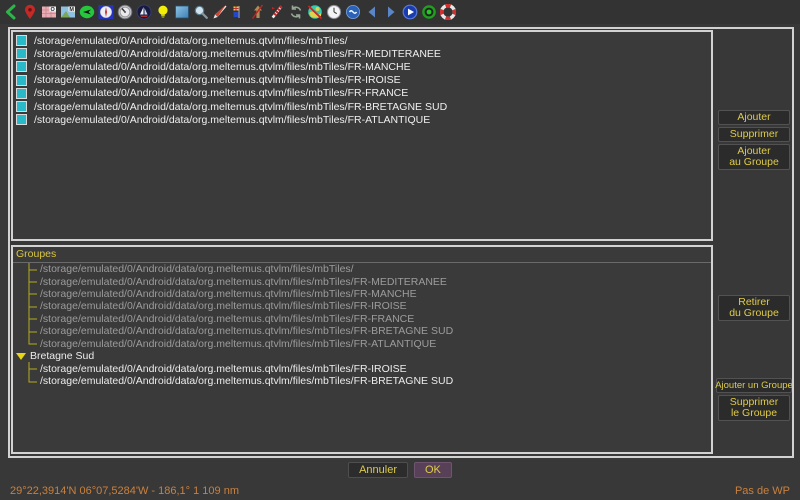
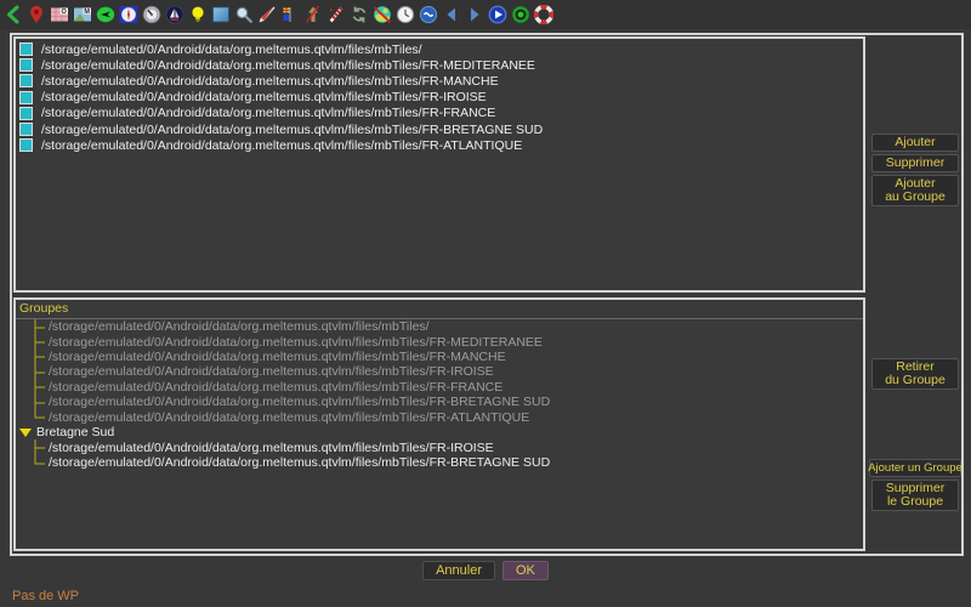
  /storage/emulated/0/Android/data/org.meltemus.qtvlm/files/mbTiles/
  /storage/emulated/0/Android/data/org.meltemus.qtvlm/files/mbTiles/FR-MEDITERANEE
  /storage/emulated/0/Android/data/org.meltemus.qtvlm/files/mbTiles/FR-MANCHE
  /storage/emulated/0/Android/data/org.meltemus.qtvlm/files/mbTiles/FR-IROISE
  /storage/emulated/0/Android/data/org.meltemus.qtvlm/files/mbTiles/FR-FRANCE
  /storage/emulated/0/Android/data/org.meltemus.qtvlm/files/mbTiles/FR-BRETAGNE SUD
  /storage/emulated/0/Android/data/org.meltemus.qtvlm/files/mbTiles/FR-ATLANTIQUE
  Groupes
  /storage/emulated/0/Android/data/org.meltemus.qtvlm/files/mbTiles/
  /storage/emulated/0/Android/data/org.meltemus.qtvlm/files/mbTiles/FR-MEDITERANEE
  /storage/emulated/0/Android/data/org.meltemus.qtvlm/files/mbTiles/FR-MANCHE
  /storage/emulated/0/Android/data/org.meltemus.qtvlm/files/mbTiles/FR-IROISE
  /storage/emulated/0/Android/data/org.meltemus.qtvlm/files/mbTiles/FR-FRANCE
  /storage/emulated/0/Android/data/org.meltemus.qtvlm/files/mbTiles/FR-BRETAGNE SUD
  /storage/emulated/0/Android/data/org.meltemus.qtvlm/files/mbTiles/FR-ATLANTIQUE
  Bretagne Sud
  /storage/emulated/0/Android/data/org.meltemus.qtvlm/files/mbTiles/FR-IROISE
  /storage/emulated/0/Android/data/org.meltemus.qtvlm/files/mbTiles/FR-BRETAGNE SUD
  Ajouter
  Supprimer
  Ajouter
  au Groupe
  Retirer
  du Groupe
  Ajouter un Groupe
  Supprimer
  le Groupe
  Annuler
  OK
- 29°22,3914'N 06°07,5284'W - 186,1° 1 109 nm
  Pas de WP
